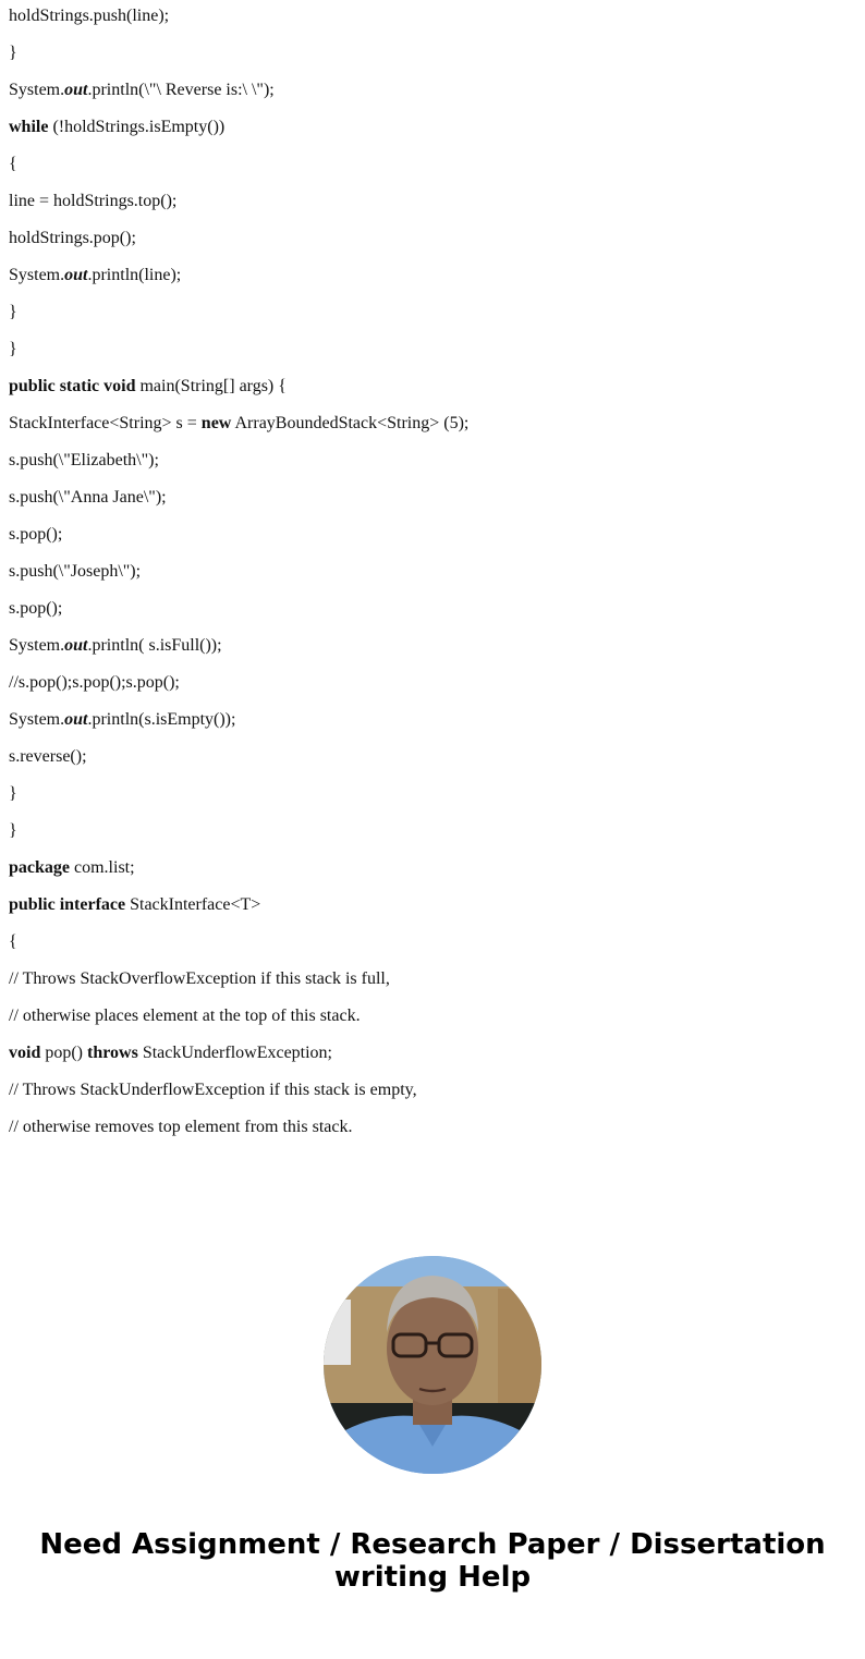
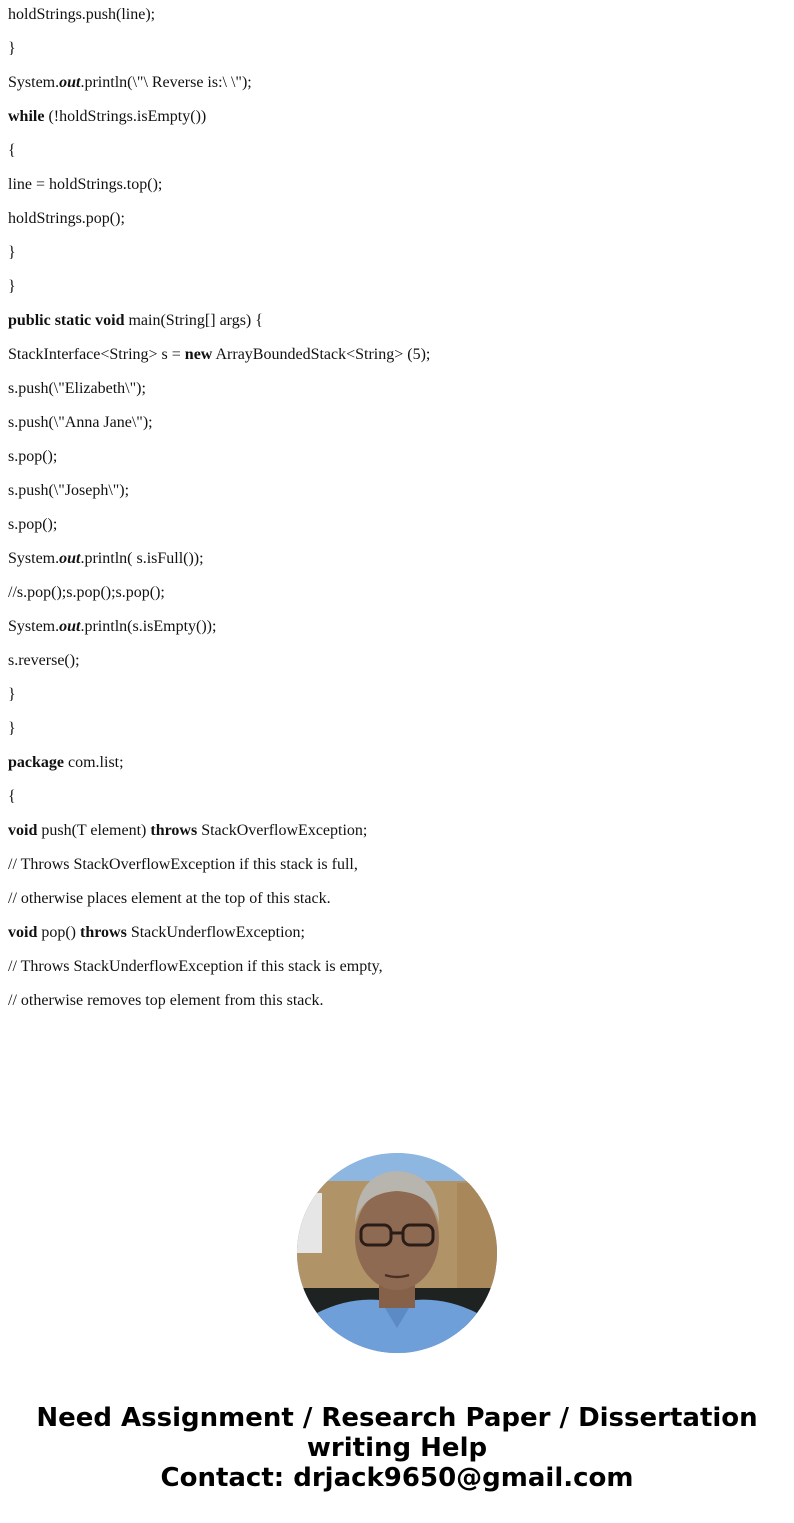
  holdStrings.push(line);
  }
  System.out.println(\"\ Reverse is:\ \");
  while (!holdStrings.isEmpty())
  {
  line = holdStrings.top();
  holdStrings.pop();
- System.out.println(line);
  }
  }
  public static void main(String[] args) {
  StackInterface<String> s = new ArrayBoundedStack<String> (5);
  s.push(\"Elizabeth\");
  s.push(\"Anna Jane\");
  s.pop();
  s.push(\"Joseph\");
  s.pop();
  System.out.println( s.isFull());
  //s.pop();s.pop();s.pop();
  System.out.println(s.isEmpty());
  s.reverse();
  }
  }
  package com.list;
- public interface StackInterface<T>
  {
+ void push(T element) throws StackOverflowException;
  // Throws StackOverflowException if this stack is full,
  // otherwise places element at the top of this stack.
  void pop() throws StackUnderflowException;
  // Throws StackUnderflowException if this stack is empty,
  // otherwise removes top element from this stack.
  Need Assignment / Research Paper / Dissertation
  writing Help
+ Contact: drjack9650@gmail.com
